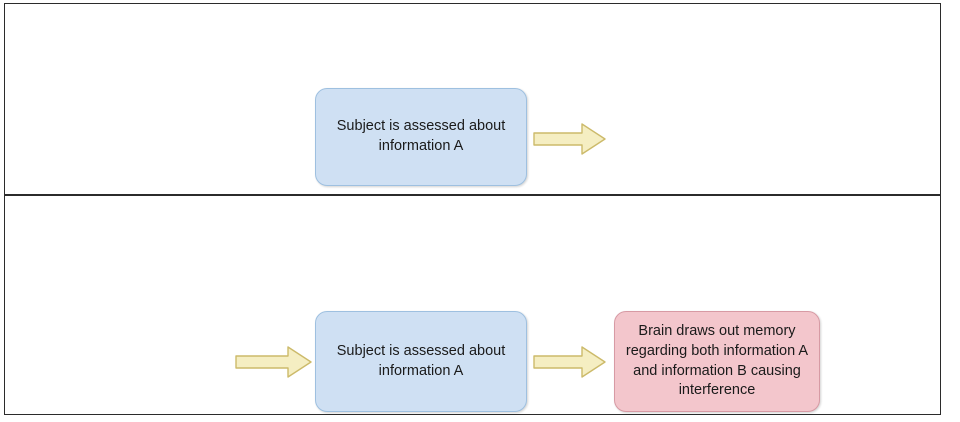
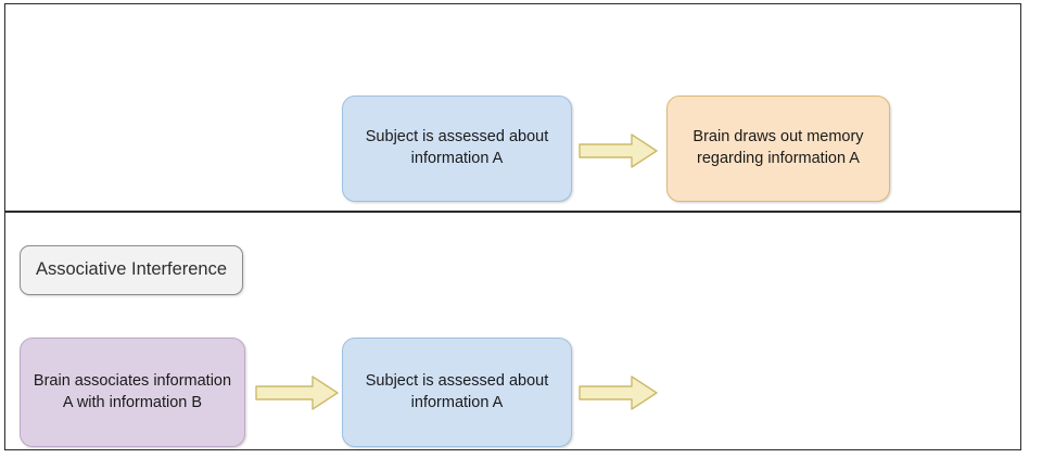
  Subject is assessed about information A
+ Brain draws out memory regarding information A
+ Associative Interference
+ Brain associates information A with information B
  Subject is assessed about information A
- Brain draws out memory regarding both information A and information B causing interference
